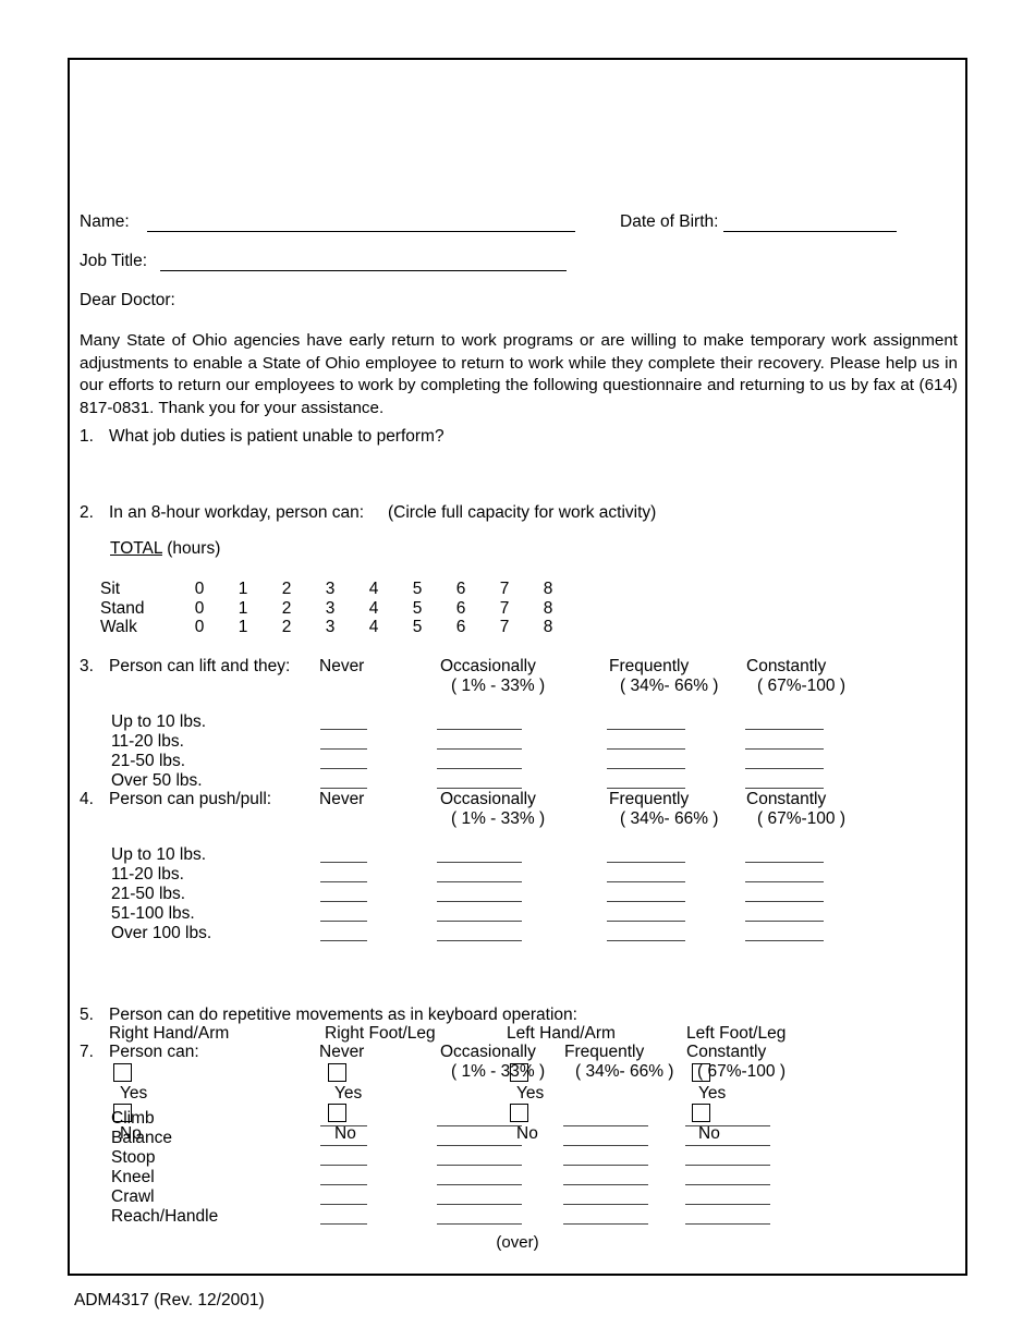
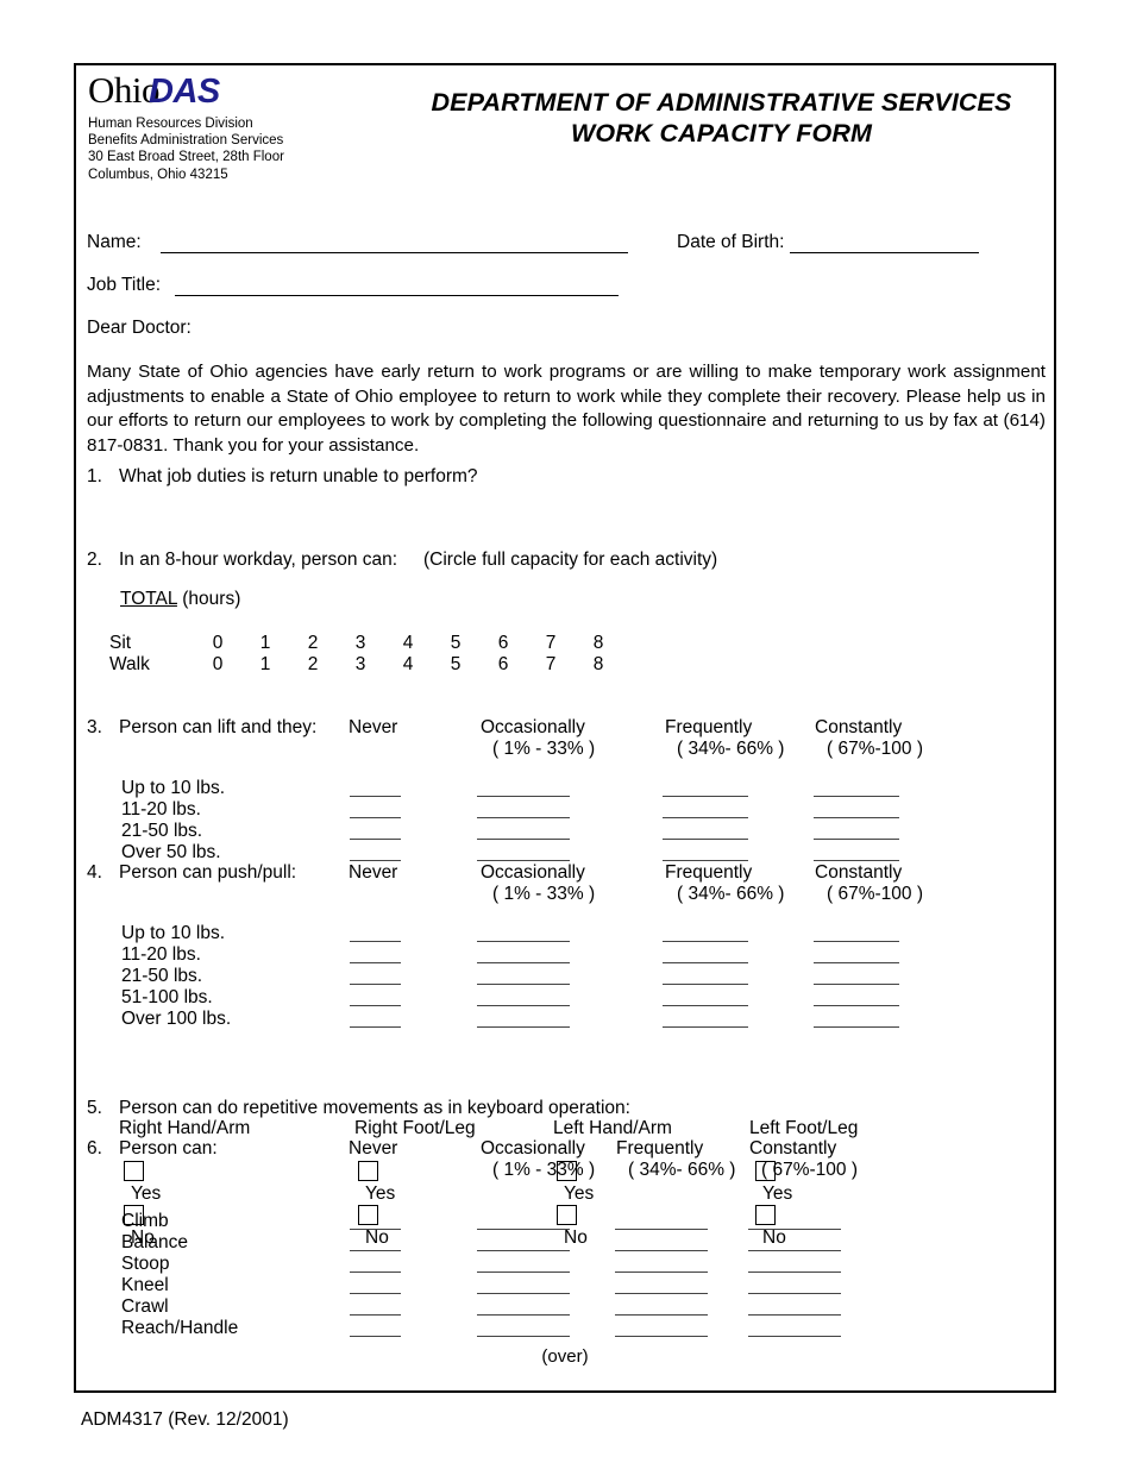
+ OhioDAS
+ Human Resources Division
+ Benefits Administration Services
+ 30 East Broad Street, 28th Floor
+ Columbus, Ohio 43215
+ DEPARTMENT OF ADMINISTRATIVE SERVICES
+ WORK CAPACITY FORM
  Name:
  Job Title:
  Date of Birth:
  Dear Doctor:
  Many State of Ohio agencies have early return to work programs or are willing to make temporary work assignment adjustments to enable a State of Ohio employee to return to work while they complete their recovery. Please help us in our efforts to return our employees to work by completing the following questionnaire and returning to us by fax at (614) 817-0831. Thank you for your assistance.
  1.
- What job duties is patient unable to perform?
+ What job duties is return unable to perform?
  2.
  In an 8-hour workday, person can:
- (Circle full capacity for work activity)
+ (Circle full capacity for each activity)
  TOTAL (hours)
  Sit	0	1	2	3	4	5	6	7	8
- Stand	0	1	2	3	4	5	6	7	8
  Walk	0	1	2	3	4	5	6	7	8
  3.
  Person can lift and they:
  Never
  Occasionally
  ( 1% - 33% )
  Frequently
  ( 34%- 66% )
  Constantly
  ( 67%-100 )
  Up to 10 lbs.
  11-20 lbs.
  21-50 lbs.
  Over 50 lbs.
  4.
  Person can push/pull:
  Never
  Occasionally
  ( 1% - 33% )
  Frequently
  ( 34%- 66% )
  Constantly
  ( 67%-100 )
  Up to 10 lbs.
  11-20 lbs.
  21-50 lbs.
  51-100 lbs.
  Over 100 lbs.
  5.
  Person can do repetitive movements as in keyboard operation:
  Right Hand/Arm
  Right Foot/Leg
  Left Hand/Arm
  Left Foot/Leg
  YesNo
  YesNo
  YesNo
  YesNo
- 7.
+ 6.
  Person can:
  Never
  Occasionally
  ( 1% - 33% )
  Frequently
  ( 34%- 66% )
  Constantly
  ( 67%-100 )
  Climb
  Balance
  Stoop
  Kneel
  Crawl
  Reach/Handle
  (over)
  ADM4317 (Rev. 12/2001)
